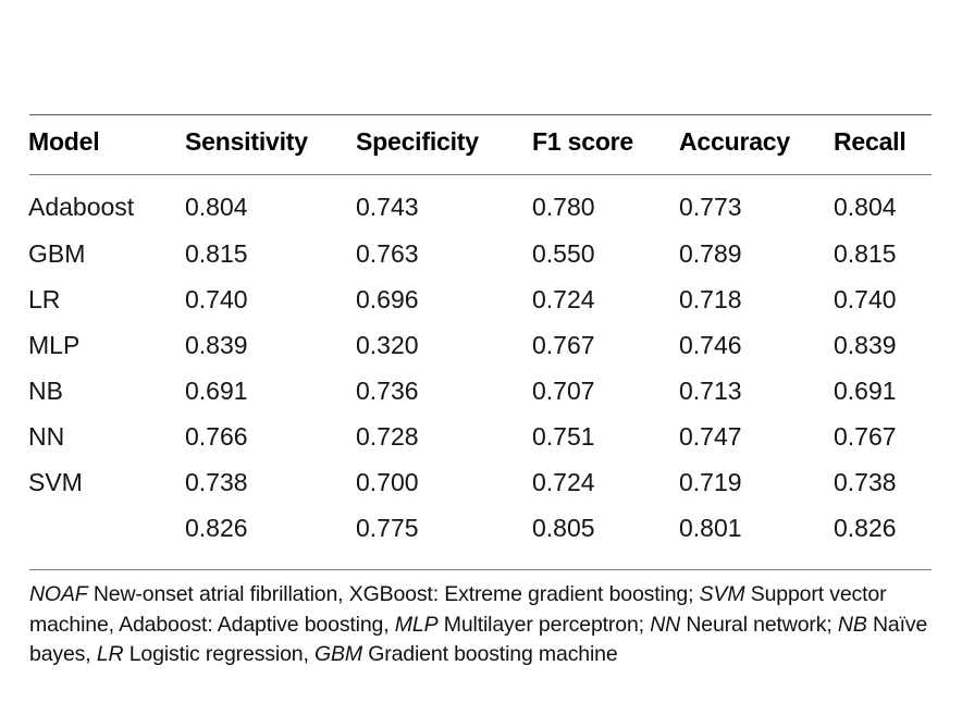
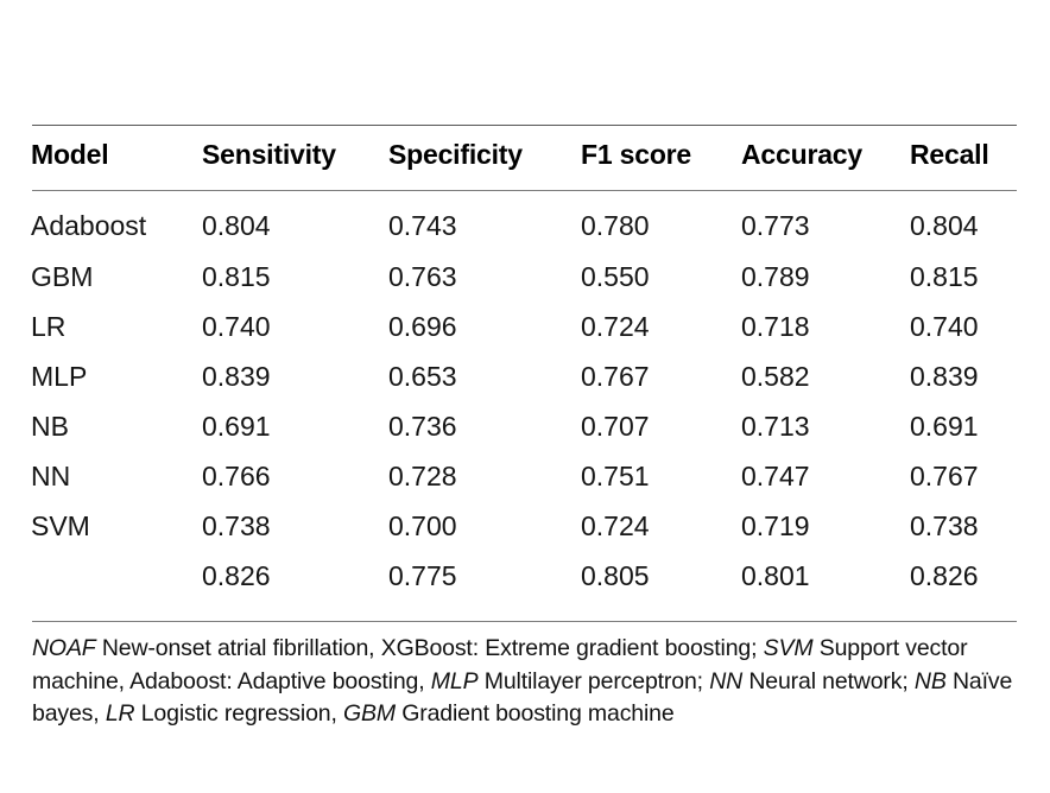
  Model
  Sensitivity
  Specificity
  F1 score
  Accuracy
  Recall
  Adaboost
  0.804
  0.743
  0.780
  0.773
  0.804
  GBM
  0.815
  0.763
  0.550
  0.789
  0.815
  LR
  0.740
  0.696
  0.724
  0.718
  0.740
  MLP
  0.839
- 0.320
+ 0.653
  0.767
- 0.746
+ 0.582
  0.839
  NB
  0.691
  0.736
  0.707
  0.713
  0.691
  NN
  0.766
  0.728
  0.751
  0.747
  0.767
  SVM
  0.738
  0.700
  0.724
  0.719
  0.738
  0.826
  0.775
  0.805
  0.801
  0.826
  NOAF New-onset atrial fibrillation, XGBoost: Extreme gradient boosting; SVM Support vector machine, Adaboost: Adaptive boosting, MLP Multilayer perceptron; NN Neural network; NB Naïve bayes, LR Logistic regression, GBM Gradient boosting machine
